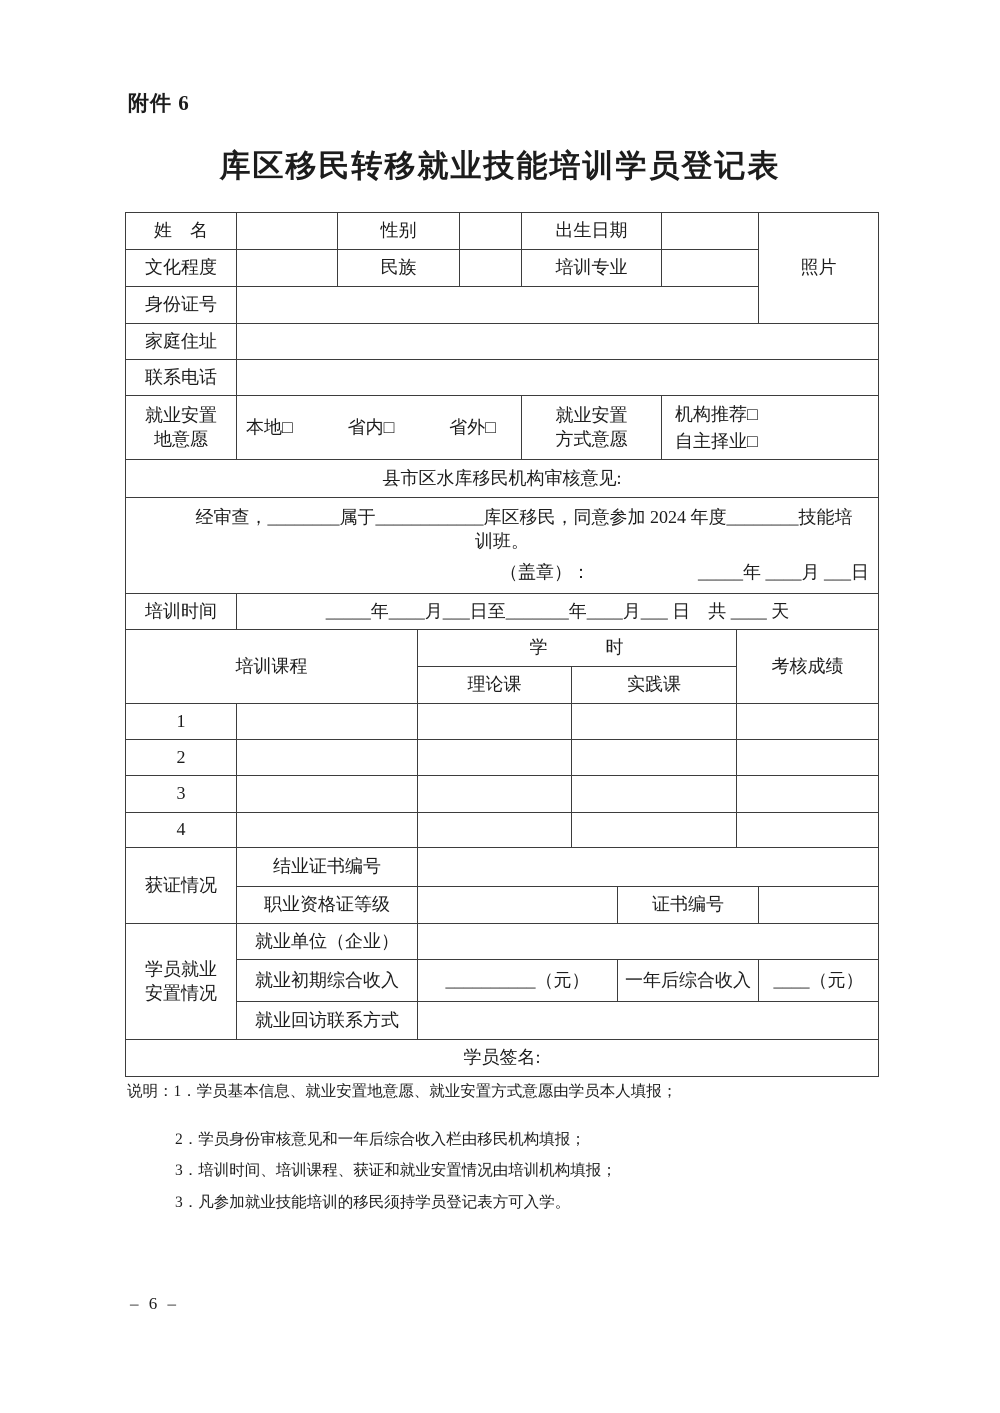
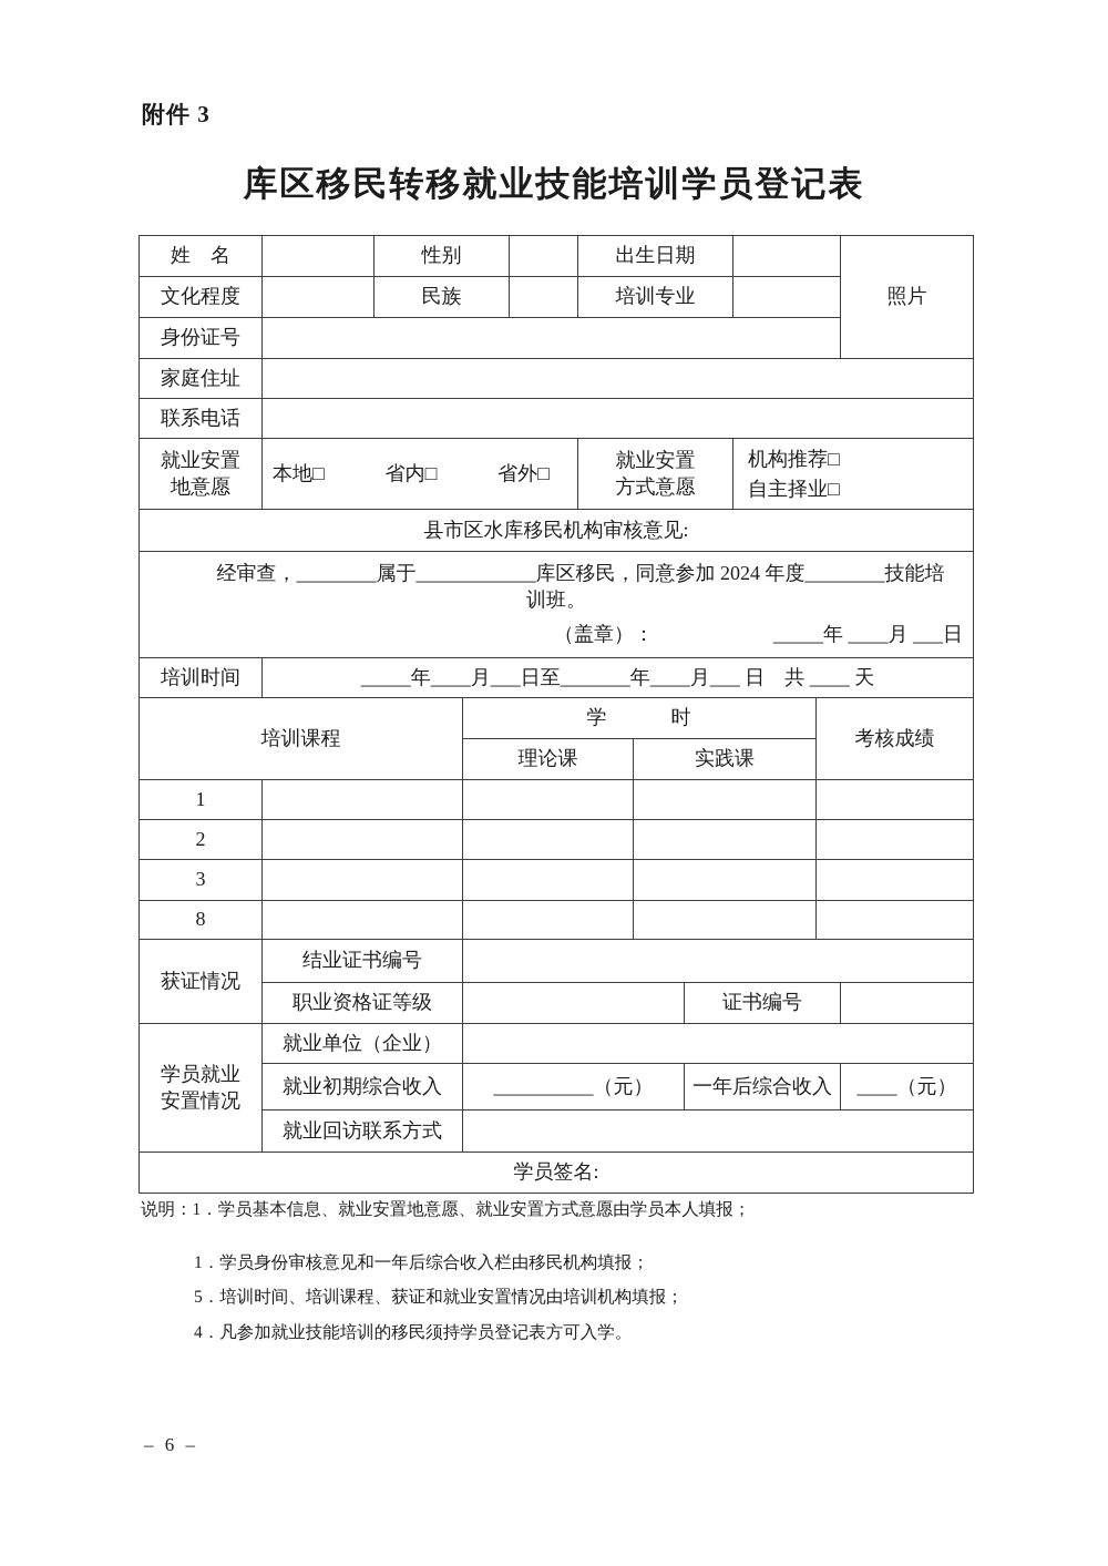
- 附件 6
+ 附件 3
  库区移民转移就业技能培训学员登记表
  姓 名		性别		出生日期		照片
  文化程度		民族		培训专业
  身份证号
  家庭住址
  联系电话
  就业安置 地意愿	本地□ 省内□ 省外□	就业安置 方式意愿	机构推荐□ 自主择业□
  县市区水库移民机构审核意见:
  经审查，________属于____________库区移民，同意参加 2024 年度________技能培 训班。 （盖章）： _____年 ____月 ___日
  培训时间	_____年____月___日至_______年____月___ 日 共 ____ 天
  培训课程	学 时	考核成绩
  理论课	实践课
  1
  2
  3
- 4
+ 8
  获证情况	结业证书编号
  职业资格证等级		证书编号
  学员就业 安置情况	就业单位（企业）
  就业初期综合收入	__________（元）	一年后综合收入	____（元）
  就业回访联系方式
  学员签名:
  说明：1．学员基本信息、就业安置地意愿、就业安置方式意愿由学员本人填报；
- 2．学员身份审核意见和一年后综合收入栏由移民机构填报；
+ 1．学员身份审核意见和一年后综合收入栏由移民机构填报；
- 3．培训时间、培训课程、获证和就业安置情况由培训机构填报；
+ 5．培训时间、培训课程、获证和就业安置情况由培训机构填报；
- 3．凡参加就业技能培训的移民须持学员登记表方可入学。
+ 4．凡参加就业技能培训的移民须持学员登记表方可入学。
  – 6 –
